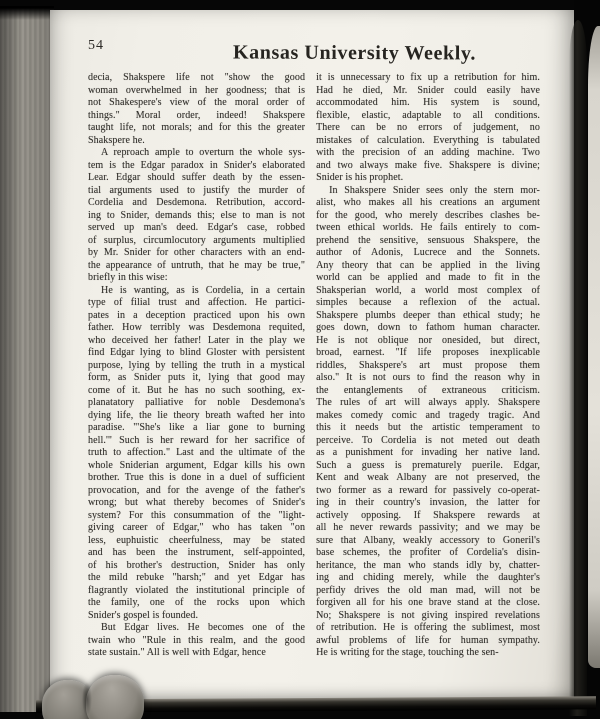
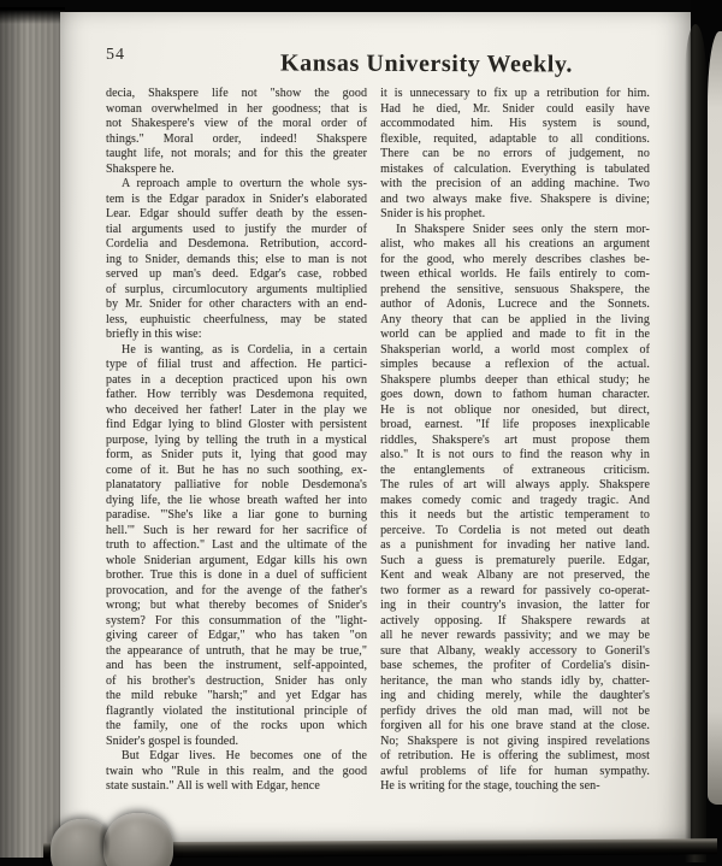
  54
  Kansas University Weekly.
  decia, Shakspere life not "show the good
  woman overwhelmed in her goodness; that is
  not Shakespere's view of the moral order of
  things." Moral order, indeed! Shakspere
  taught life, not morals; and for this the greater
  Shakspere he.
  A reproach ample to overturn the whole sys-
  tem is the Edgar paradox in Snider's elaborated
  Lear. Edgar should suffer death by the essen-
  tial arguments used to justify the murder of
  Cordelia and Desdemona. Retribution, accord-
  ing to Snider, demands this; else to man is not
  served up man's deed. Edgar's case, robbed
  of surplus, circumlocutory arguments multiplied
  by Mr. Snider for other characters with an end-
- the appearance of untruth, that he may be true,"
+ less, euphuistic cheerfulness, may be stated
  briefly in this wise:
  He is wanting, as is Cordelia, in a certain
  type of filial trust and affection. He partici-
  pates in a deception practiced upon his own
  father. How terribly was Desdemona requited,
  who deceived her father! Later in the play we
  find Edgar lying to blind Gloster with persistent
  purpose, lying by telling the truth in a mystical
  form, as Snider puts it, lying that good may
  come of it. But he has no such soothing, ex-
  planatatory palliative for noble Desdemona's
- dying life, the lie theory breath wafted her into
+ dying life, the lie whose breath wafted her into
  paradise. "'She's like a liar gone to burning
  hell.'" Such is her reward for her sacrifice of
  truth to affection." Last and the ultimate of the
  whole Sniderian argument, Edgar kills his own
  brother. True this is done in a duel of sufficient
  provocation, and for the avenge of the father's
  wrong; but what thereby becomes of Snider's
  system? For this consummation of the "light-
  giving career of Edgar," who has taken "on
- less, euphuistic cheerfulness, may be stated
+ the appearance of untruth, that he may be true,"
  and has been the instrument, self-appointed,
  of his brother's destruction, Snider has only
  the mild rebuke "harsh;" and yet Edgar has
  flagrantly violated the institutional principle of
  the family, one of the rocks upon which
  Snider's gospel is founded.
  But Edgar lives. He becomes one of the
  twain who "Rule in this realm, and the good
  state sustain." All is well with Edgar, hence
  it is unnecessary to fix up a retribution for him.
  Had he died, Mr. Snider could easily have
  accommodated him. His system is sound,
- flexible, elastic, adaptable to all conditions.
+ flexible, requited, adaptable to all conditions.
  There can be no errors of judgement, no
  mistakes of calculation. Everything is tabulated
  with the precision of an adding machine. Two
  and two always make five. Shakspere is divine;
  Snider is his prophet.
  In Shakspere Snider sees only the stern mor-
  alist, who makes all his creations an argument
  for the good, who merely describes clashes be-
  tween ethical worlds. He fails entirely to com-
  prehend the sensitive, sensuous Shakspere, the
  author of Adonis, Lucrece and the Sonnets.
  Any theory that can be applied in the living
  world can be applied and made to fit in the
  Shaksperian world, a world most complex of
  simples because a reflexion of the actual.
  Shakspere plumbs deeper than ethical study; he
  goes down, down to fathom human character.
  He is not oblique nor onesided, but direct,
  broad, earnest. "If life proposes inexplicable
  riddles, Shakspere's art must propose them
  also." It is not ours to find the reason why in
  the entanglements of extraneous criticism.
  The rules of art will always apply. Shakspere
  makes comedy comic and tragedy tragic. And
  this it needs but the artistic temperament to
  perceive. To Cordelia is not meted out death
  as a punishment for invading her native land.
  Such a guess is prematurely puerile. Edgar,
  Kent and weak Albany are not preserved, the
  two former as a reward for passively co-operat-
  ing in their country's invasion, the latter for
  actively opposing. If Shakspere rewards at
  all he never rewards passivity; and we may be
  sure that Albany, weakly accessory to Goneril's
  base schemes, the profiter of Cordelia's disin-
  heritance, the man who stands idly by, chatter-
  ing and chiding merely, while the daughter's
  perfidy drives the old man mad, will not be
  forgiven all for his one brave stand at the close.
  No; Shakspere is not giving inspired revelations
  of retribution. He is offering the sublimest, most
  awful problems of life for human sympathy.
  He is writing for the stage, touching the sen-
